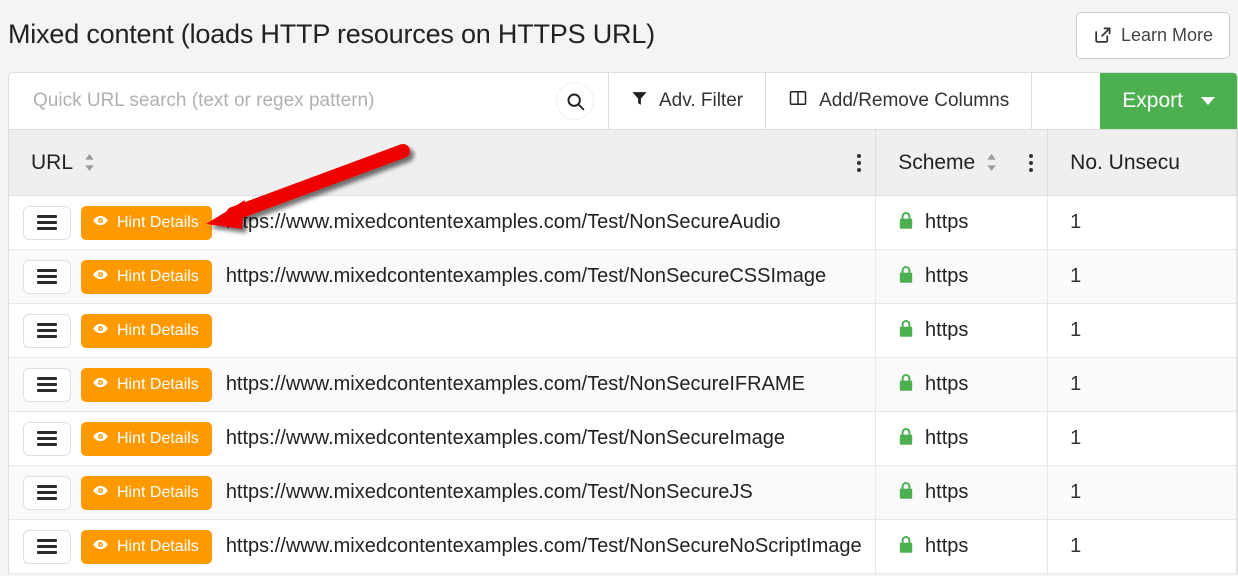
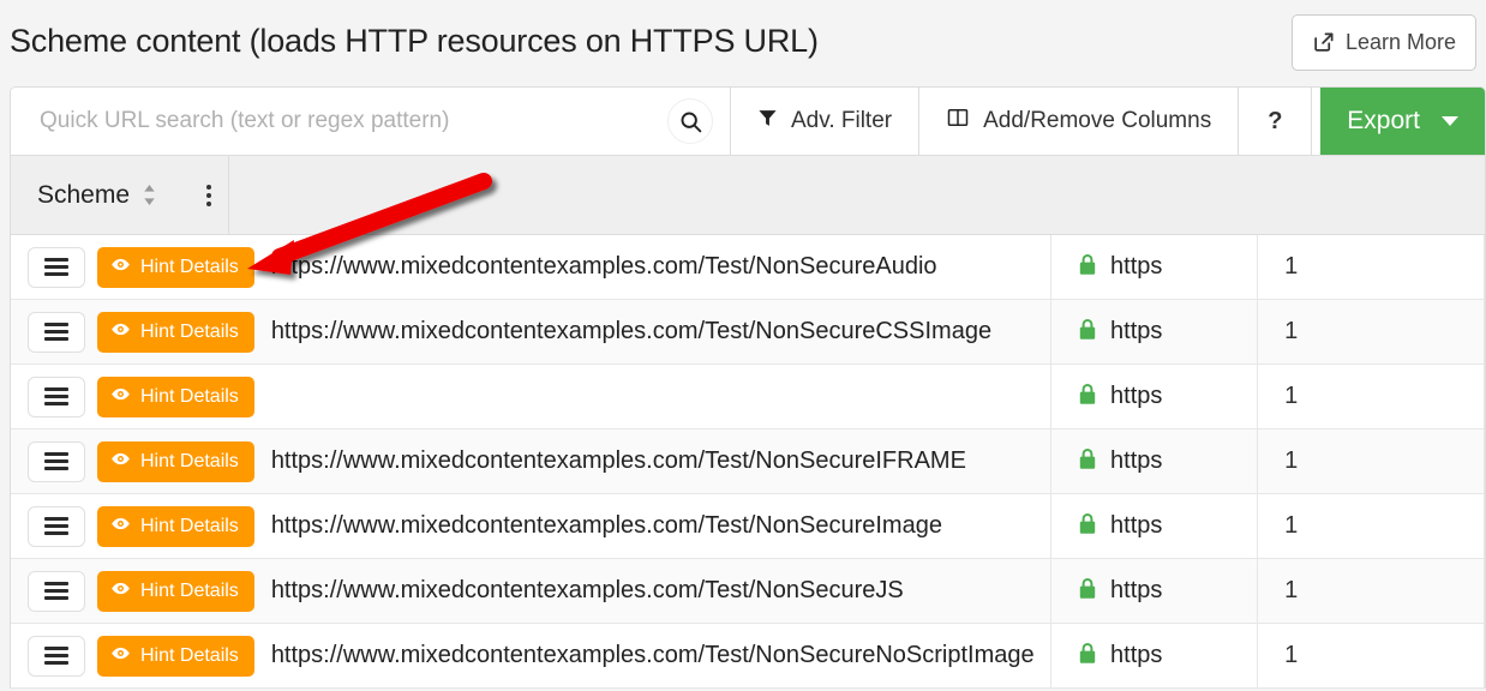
- Mixed content (loads HTTP resources on HTTPS URL)
+ Scheme content (loads HTTP resources on HTTPS URL)
  Learn More
  Quick URL search (text or regex pattern)
  Adv. Filter
  Add/Remove Columns
+ ?
  Export
- URL
  Scheme
- No. Unsecu
  Hint Details
  tps://www.mixedcontentexamples.com/Test/NonSecureAudio
  https
  1
  Hint Details
  https://www.mixedcontentexamples.com/Test/NonSecureCSSImage
  https
  1
  Hint Details
  https
  1
  Hint Details
  https://www.mixedcontentexamples.com/Test/NonSecureIFRAME
  https
  1
  Hint Details
  https://www.mixedcontentexamples.com/Test/NonSecureImage
  https
  1
  Hint Details
  https://www.mixedcontentexamples.com/Test/NonSecureJS
  https
  1
  Hint Details
  https://www.mixedcontentexamples.com/Test/NonSecureNoScriptImage
  https
  1
